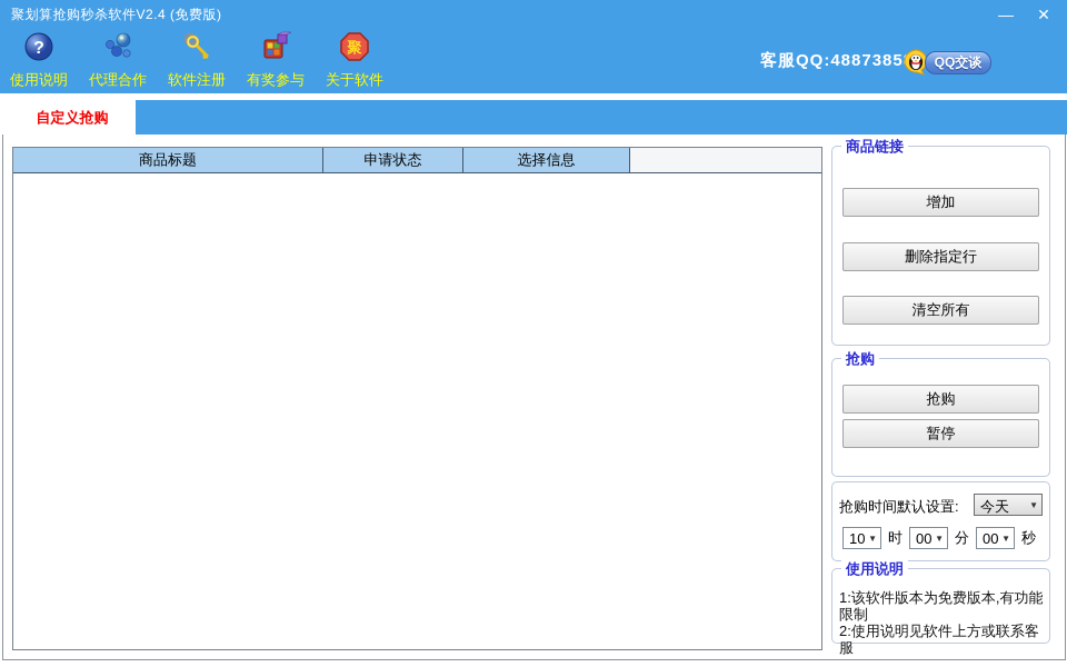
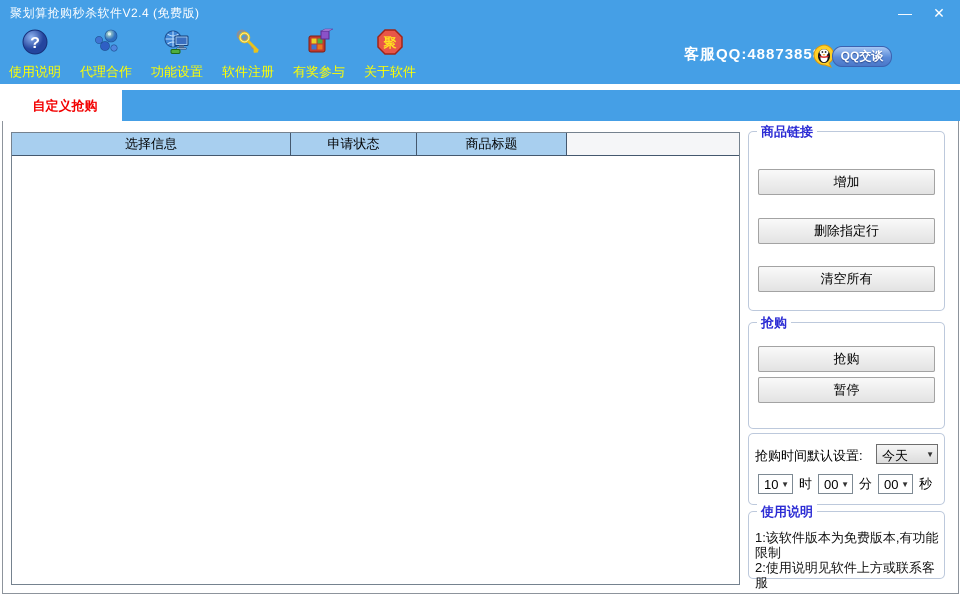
  聚划算抢购秒杀软件V2.4 (免费版)
  —
  ✕
  ?
  使用说明
  代理合作
+ 功能设置
  软件注册
  有奖参与
  聚
  关于软件
  客服QQ:4887385
  QQ交谈
  自定义抢购
- 商品标题
+ 选择信息
  申请状态
- 选择信息
+ 商品标题
  商品链接
  增加
  删除指定行
  清空所有
  抢购
  抢购
  暂停
  抢购时间默认设置:
  今天
  ▼
  10
  ▼
  时
  00
  ▼
  分
  00
  ▼
  秒
  使用说明
  1:该软件版本为免费版本,有功能限制
  2:使用说明见软件上方或联系客服
